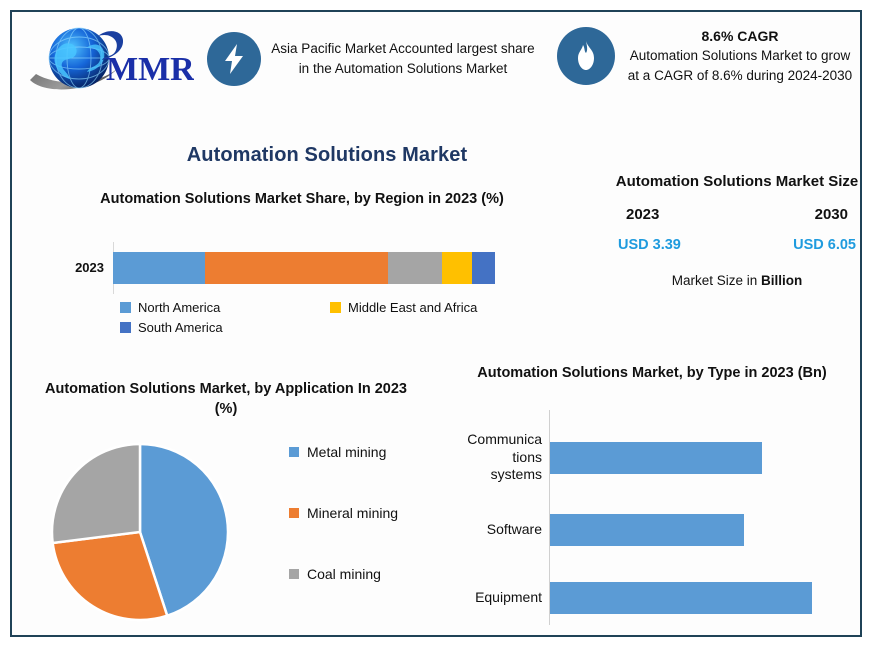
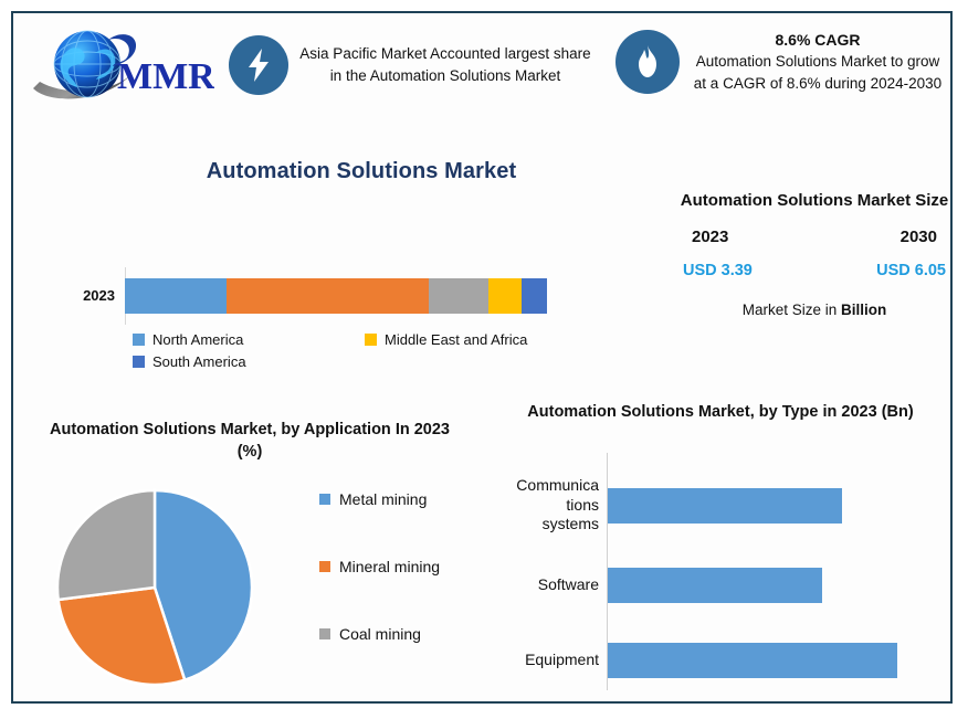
  MMR
  Asia Pacific Market Accounted largest share in the Automation Solutions Market
  8.6% CAGR
  Automation Solutions Market to grow at a CAGR of 8.6% during 2024-2030
  Automation Solutions Market
- Automation Solutions Market Share, by Region in 2023 (%)
  2023
  North America
  Middle East and Africa
  South America
  Automation Solutions Market Size
  2023
  2030
  USD 3.39
  USD 6.05
  Market Size in Billion
  Automation Solutions Market, by Application In 2023 (%)
  Metal mining
  Mineral mining
  Coal mining
  Automation Solutions Market, by Type in 2023 (Bn)
  Communica
  tions
  systems
  Software
  Equipment
